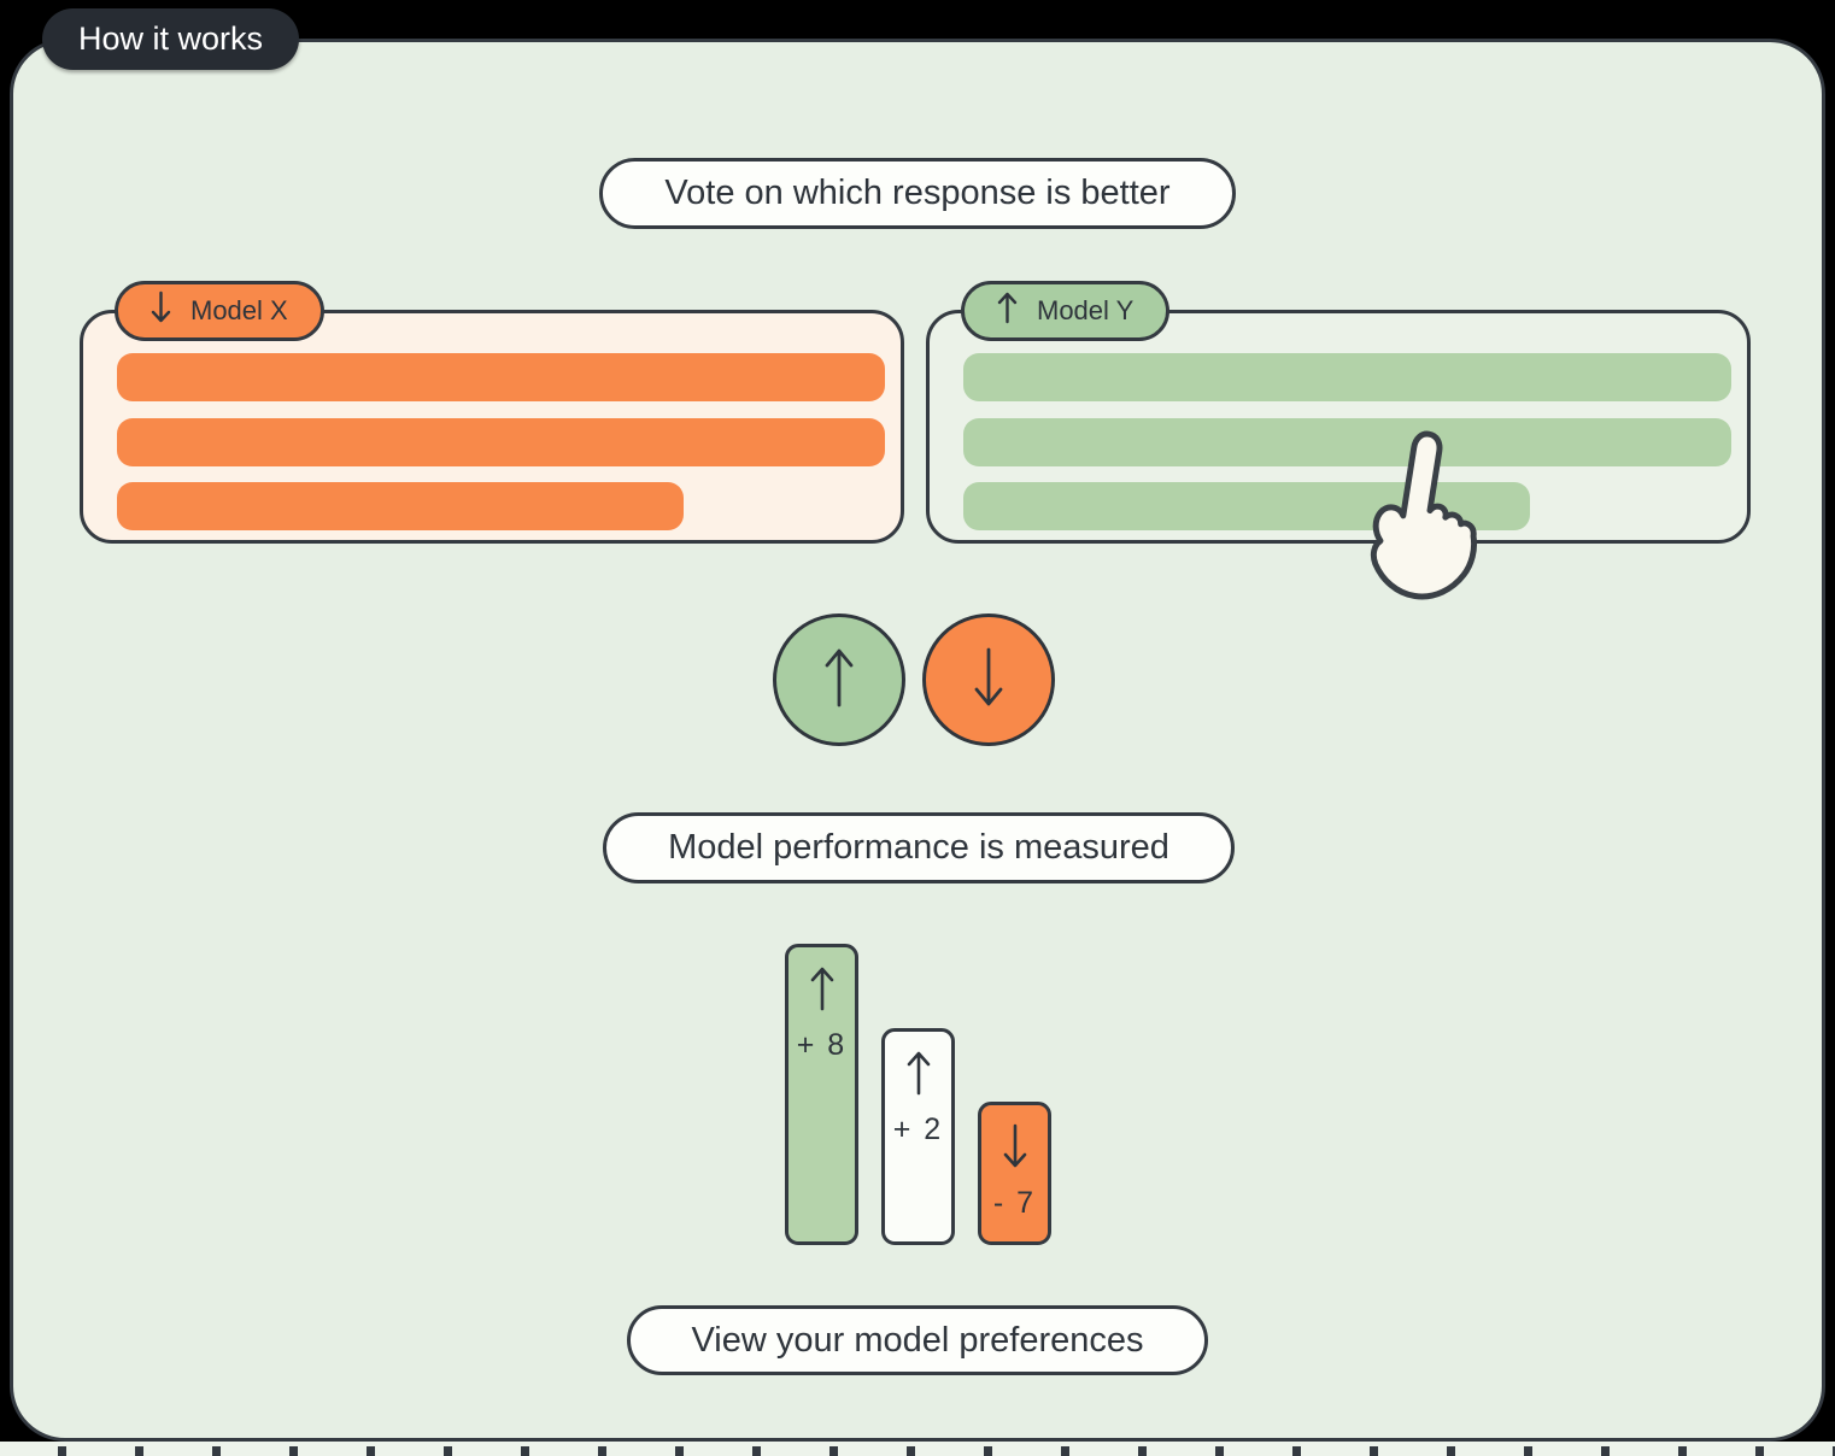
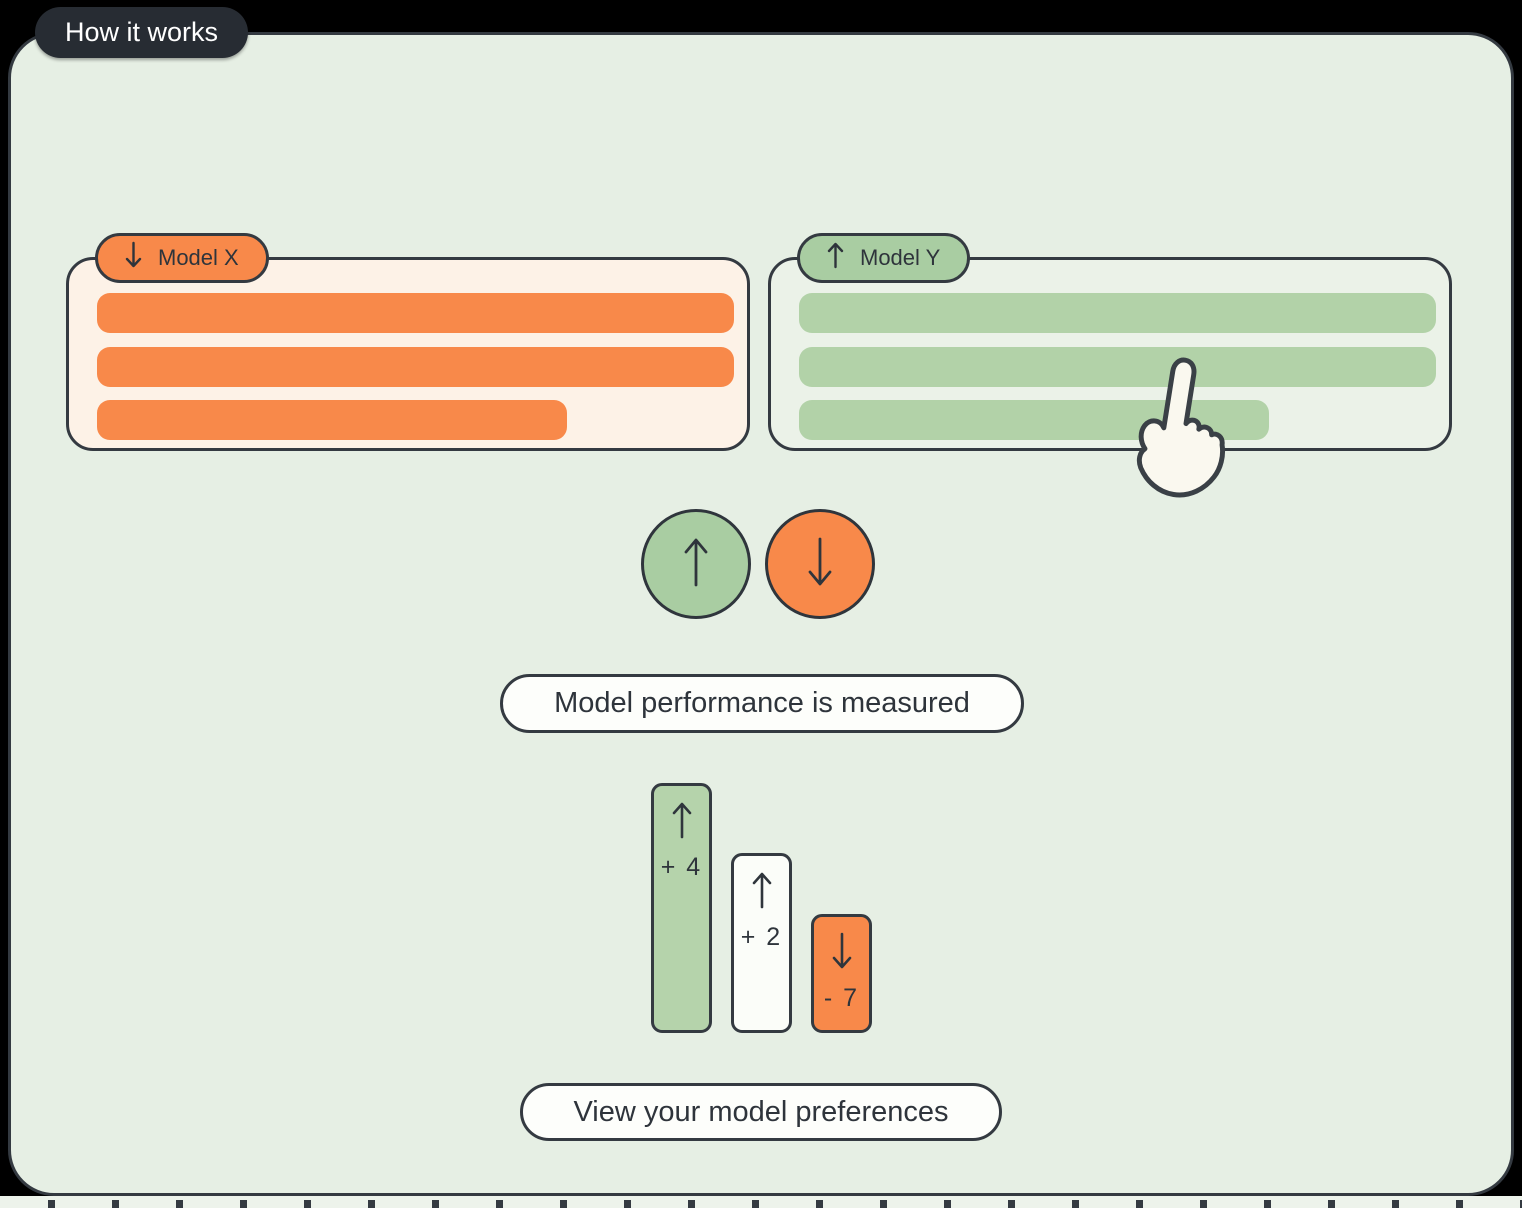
  How it works
- Vote on which response is better
  Model X
  Model Y
  Model performance is measured
- + 8
+ + 4
  + 2
  - 7
  View your model preferences
